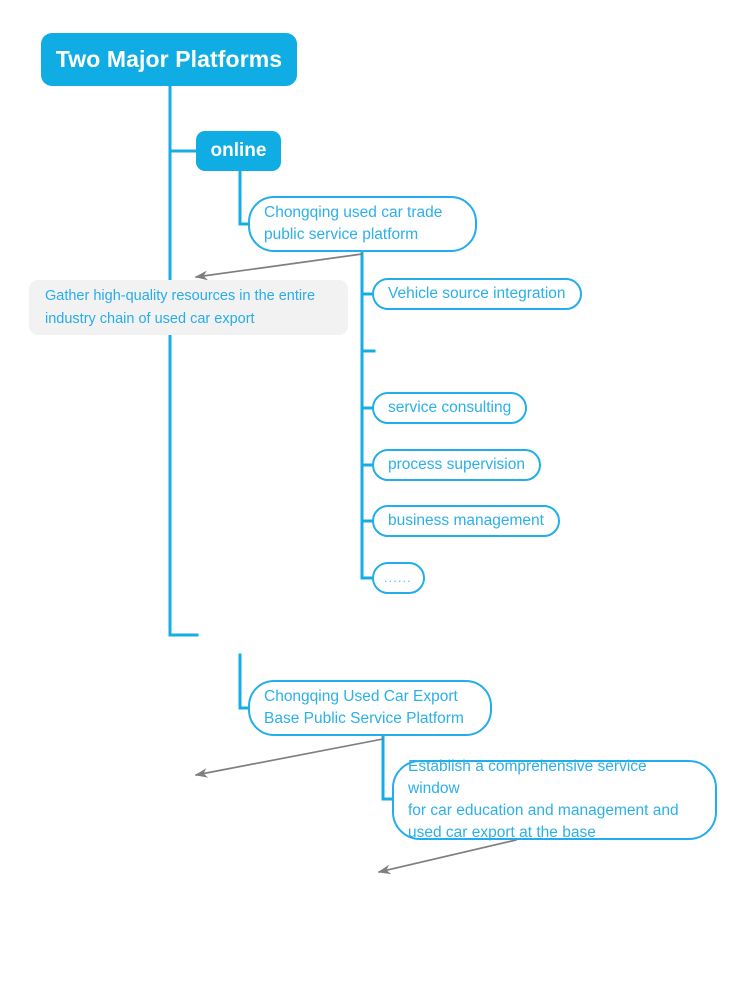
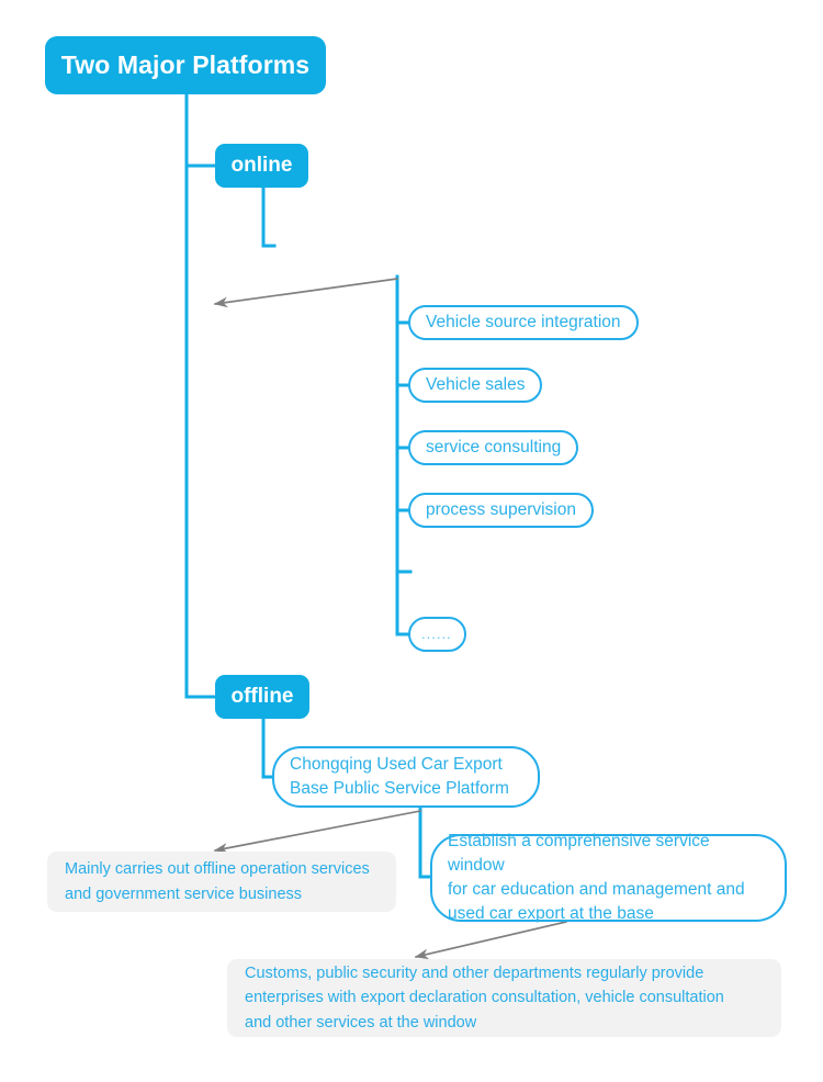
  Two Major Platforms
  online
- Chongqing used car trade
- public service platform
- Gather high-quality resources in the entire
- industry chain of used car export
  Vehicle source integration
+ Vehicle sales
  service consulting
  process supervision
- business management
  ......
+ offline
  Chongqing Used Car Export
  Base Public Service Platform
+ Mainly carries out offline operation services
+ and government service business
  Establish a comprehensive service window
  for car education and management and
  used car export at the base
+ Customs, public security and other departments regularly provide
+ enterprises with export declaration consultation, vehicle consultation
+ and other services at the window
